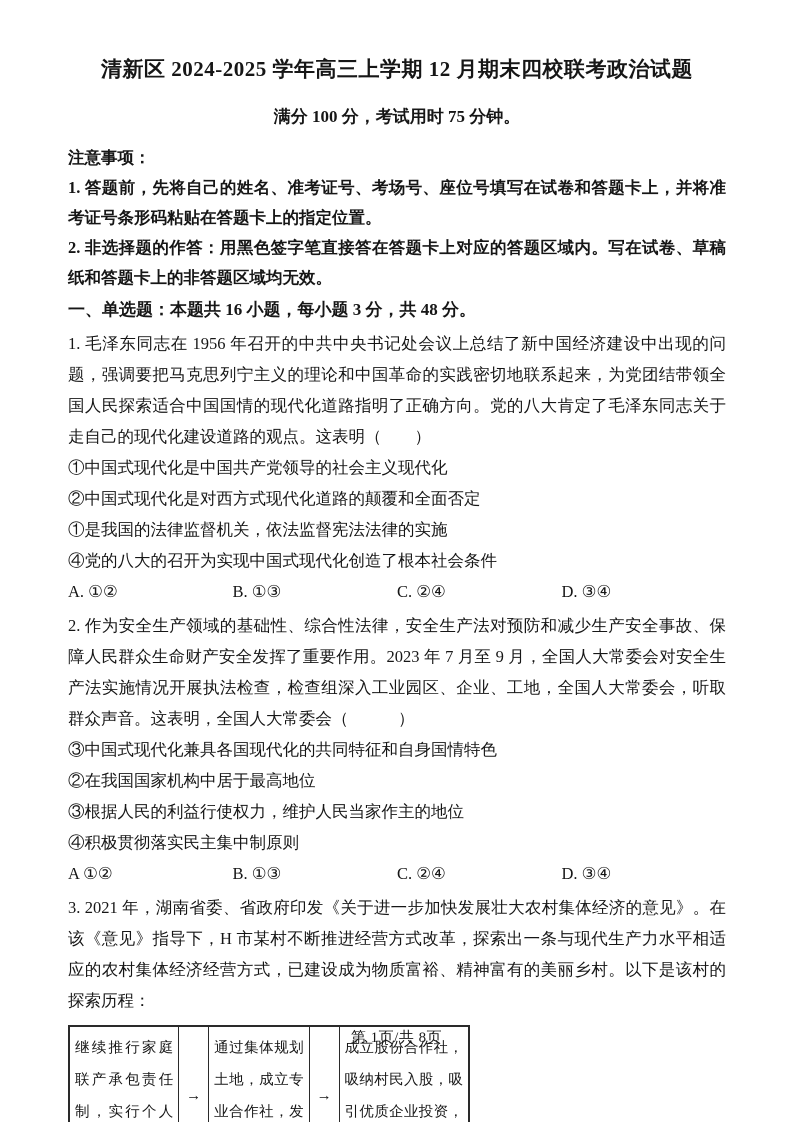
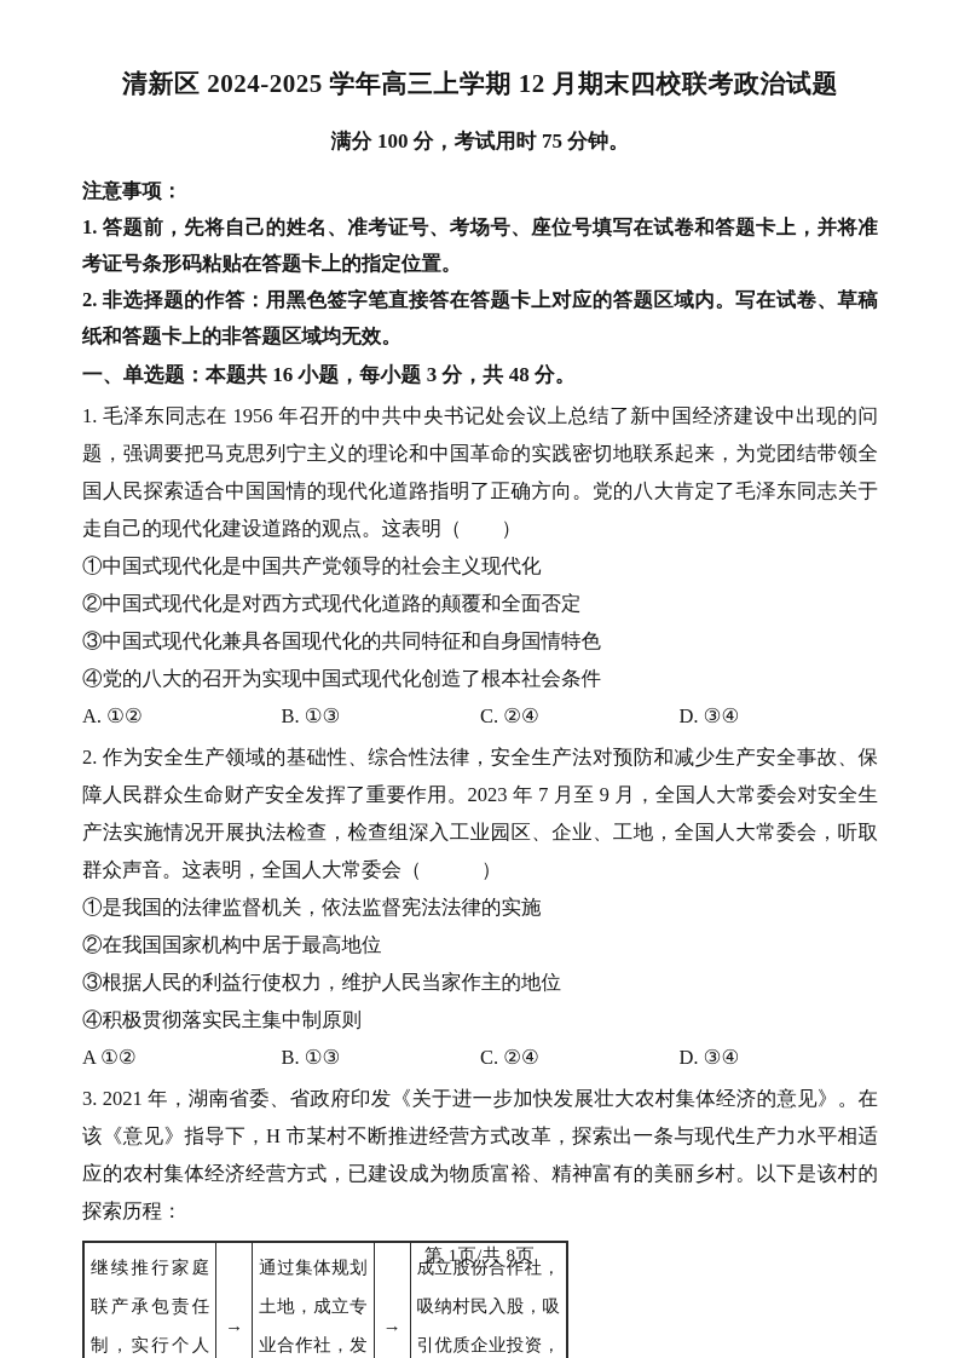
  清新区 2024-2025 学年高三上学期 12 月期末四校联考政治试题
  满分 100 分，考试用时 75 分钟。
  注意事项：
  1. 答题前，先将自己的姓名、准考证号、考场号、座位号填写在试卷和答题卡上，并将准考证号条形码粘贴在答题卡上的指定位置。
  2. 非选择题的作答：用黑色签字笔直接答在答题卡上对应的答题区域内。写在试卷、草稿纸和答题卡上的非答题区域均无效。
  一、单选题：本题共 16 小题，每小题 3 分，共 48 分。
  1. 毛泽东同志在 1956 年召开的中共中央书记处会议上总结了新中国经济建设中出现的问题，强调要把马克思列宁主义的理论和中国革命的实践密切地联系起来，为党团结带领全国人民探索适合中国国情的现代化道路指明了正确方向。党的八大肯定了毛泽东同志关于走自己的现代化建设道路的观点。这表明（ ）
  ①中国式现代化是中国共产党领导的社会主义现代化
  ②中国式现代化是对西方式现代化道路的颠覆和全面否定
- ①是我国的法律监督机关，依法监督宪法法律的实施
+ ③中国式现代化兼具各国现代化的共同特征和自身国情特色
  ④党的八大的召开为实现中国式现代化创造了根本社会条件
  A. ①②
  B. ①③
  C. ②④
  D. ③④
  2. 作为安全生产领域的基础性、综合性法律，安全生产法对预防和减少生产安全事故、保障人民群众生命财产安全发挥了重要作用。2023 年 7 月至 9 月，全国人大常委会对安全生产法实施情况开展执法检查，检查组深入工业园区、企业、工地，全国人大常委会，听取群众声音。这表明，全国人大常委会（ ）
- ③中国式现代化兼具各国现代化的共同特征和自身国情特色
+ ①是我国的法律监督机关，依法监督宪法法律的实施
  ②在我国国家机构中居于最高地位
  ③根据人民的利益行使权力，维护人民当家作主的地位
  ④积极贯彻落实民主集中制原则
  A ①②
  B. ①③
  C. ②④
  D. ③④
  3. 2021 年，湖南省委、省政府印发《关于进一步加快发展壮大农村集体经济的意见》。在该《意见》指导下，H 市某村不断推进经营方式改革，探索出一条与现代生产力水平相适应的农村集体经济经营方式，已建设成为物质富裕、精神富有的美丽乡村。以下是该村的探索历程：
  继续推行家庭
  联产承包责任
  制，实行个人
  →
  通过集体规划
  土地，成立专
  业合作社，发
  →
  成立股份合作社，
  吸纳村民入股，吸
  引优质企业投资，
  第 1页/共 8页
